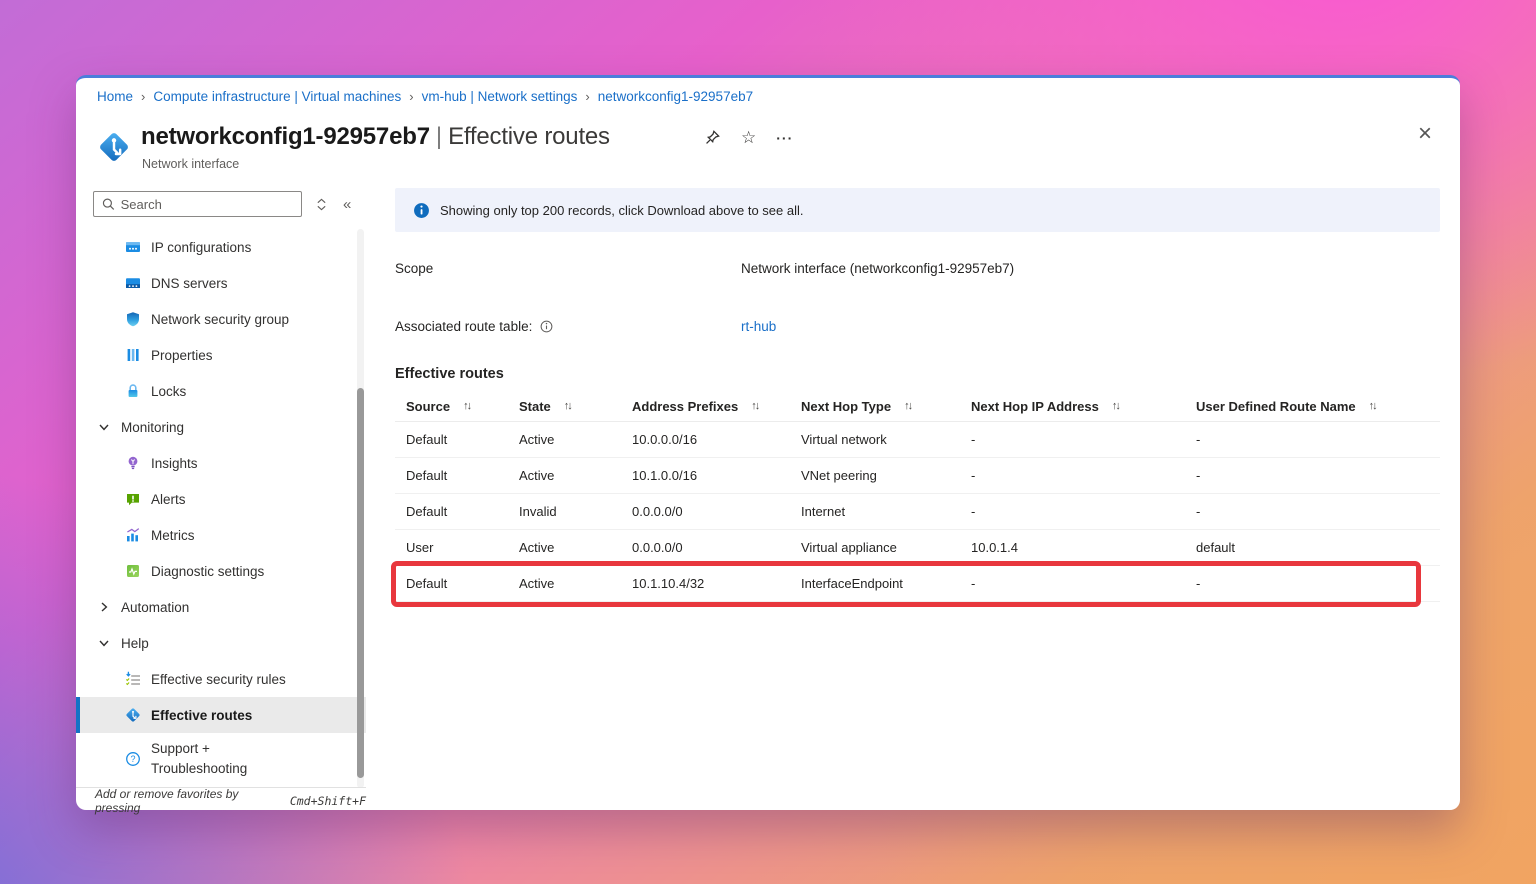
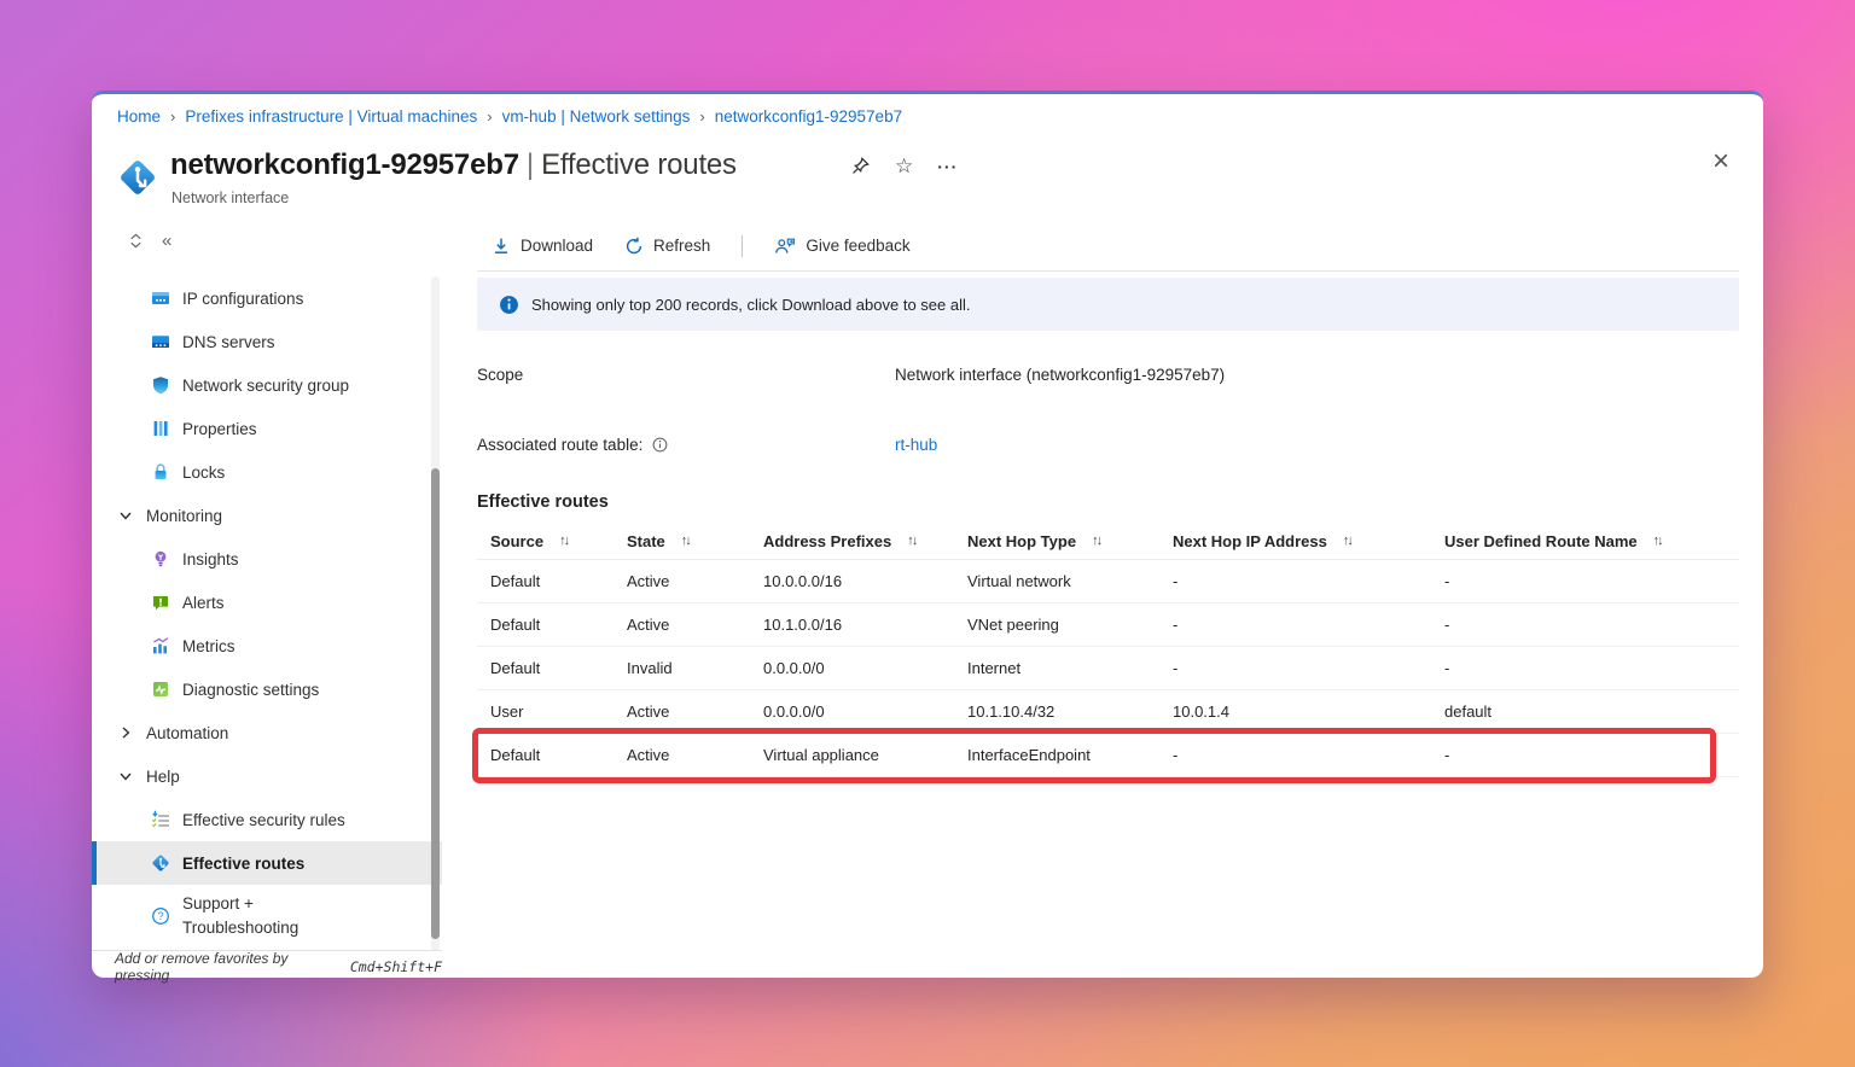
  Home
  ›
- Compute infrastructure | Virtual machines
+ Prefixes infrastructure | Virtual machines
  ›
  vm-hub | Network settings
  ›
  networkconfig1-92957eb7
  networkconfig1-92957eb7 | Effective routes
  Network interface
  ☆
  ···
  ×
- Search
  «
  IP configurations
  DNS servers
  Network security group
  Properties
  Locks
  Monitoring
  Insights
  Alerts
  Metrics
  Diagnostic settings
  Automation
  Help
  Effective security rules
  Effective routes
  ?
  Support + Troubleshooting
  Add or remove favorites by pressing
  Cmd+Shift+F
+ Download
+ Refresh
+ Give feedback
  Showing only top 200 records, click Download above to see all.
  Scope
  Network interface (networkconfig1-92957eb7)
  Associated route table:
  rt-hub
  Effective routes
  Source
  ↑↓
  State
  ↑↓
  Address Prefixes
  ↑↓
  Next Hop Type
  ↑↓
  Next Hop IP Address
  ↑↓
  User Defined Route Name
  ↑↓
  Default
  Active
  10.0.0.0/16
  Virtual network
  -
  -
  Default
  Active
  10.1.0.0/16
  VNet peering
  -
  -
  Default
  Invalid
  0.0.0.0/0
  Internet
  -
  -
  User
  Active
  0.0.0.0/0
- Virtual appliance
+ 10.1.10.4/32
  10.0.1.4
  default
  Default
  Active
- 10.1.10.4/32
+ Virtual appliance
  InterfaceEndpoint
  -
  -
